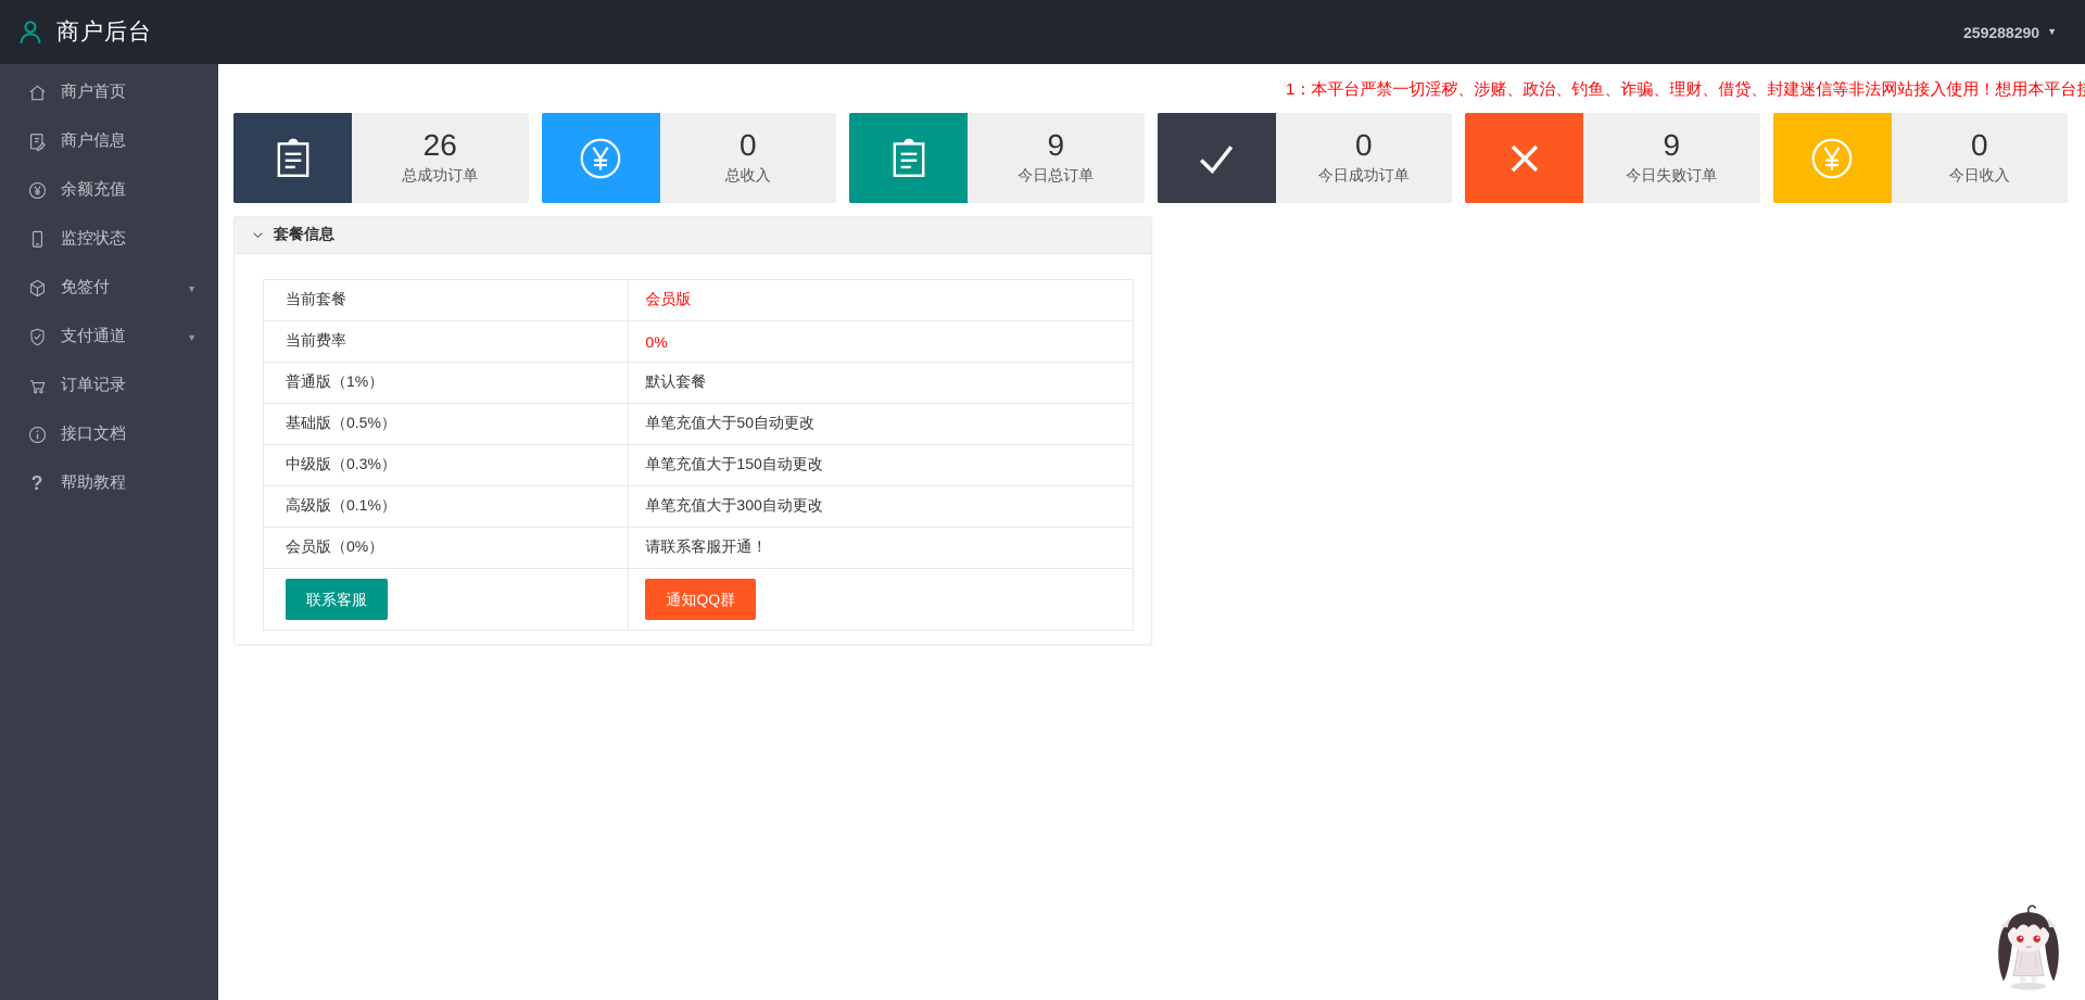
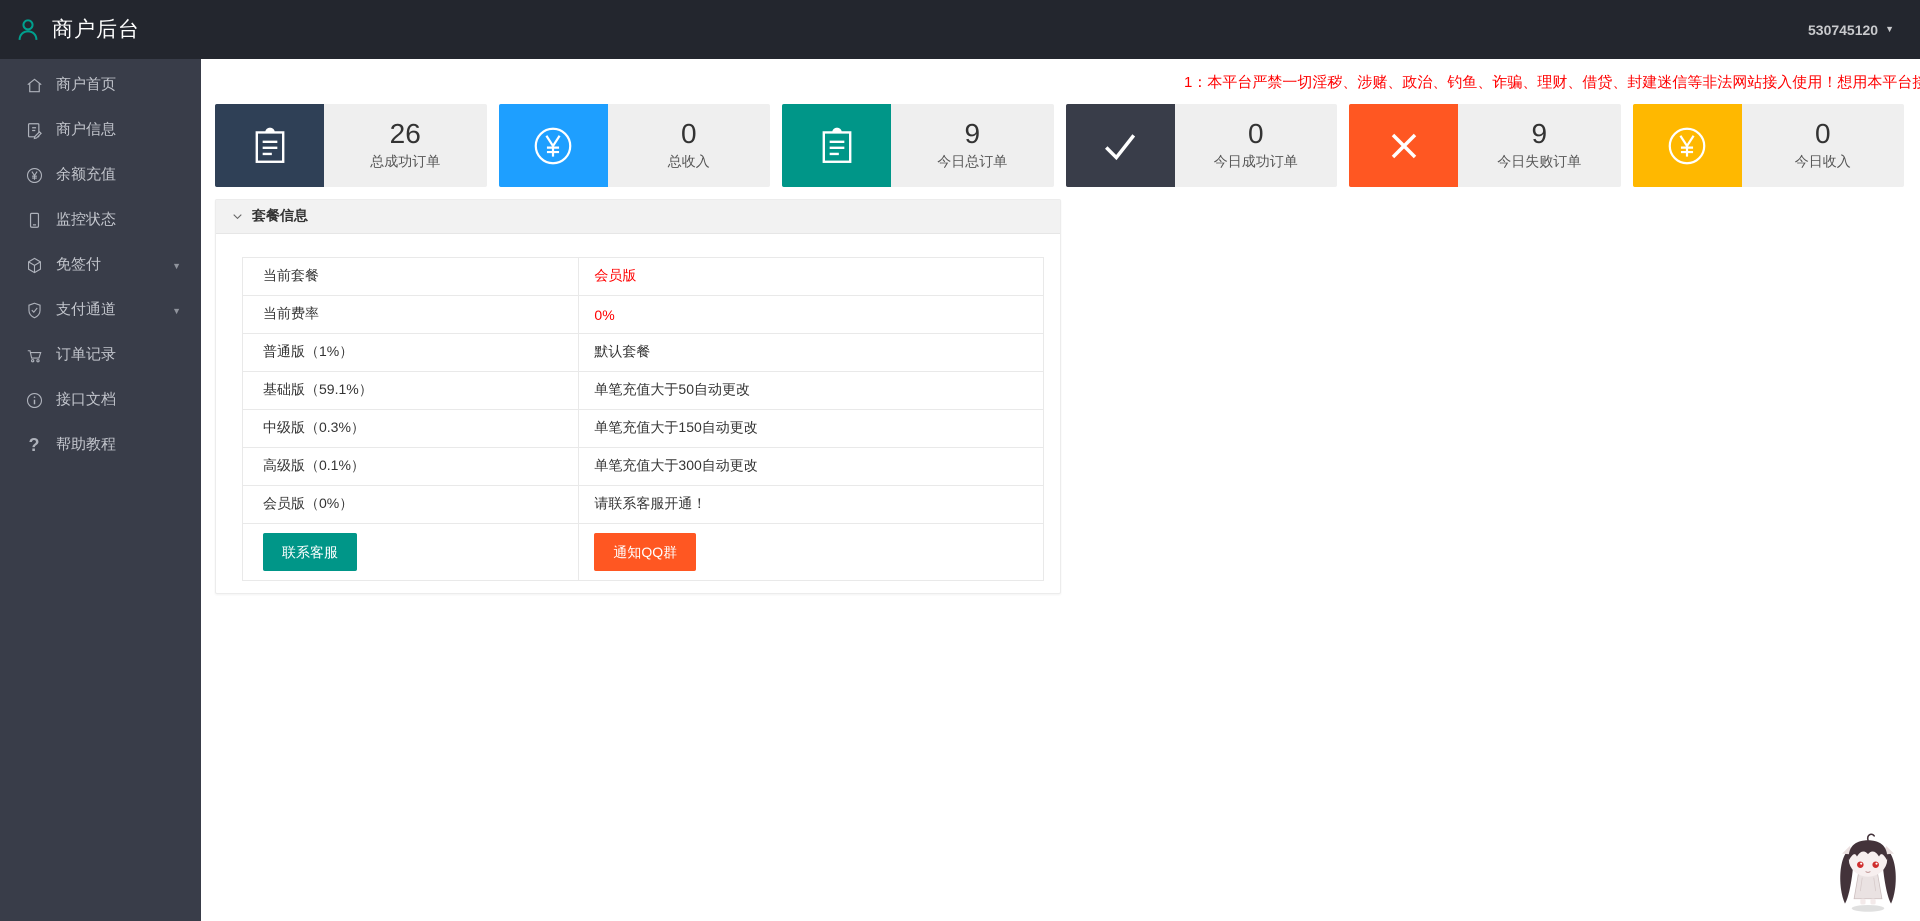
  商户后台
- 259288290
+ 530745120
  ▼
  商户首页
  商户信息
  余额充值
  监控状态
  免签付
  ▼
  支付通道
  ▼
  订单记录
  接口文档
  ?
  帮助教程
  1：本平台严禁一切淫秽、涉赌、政治、钓鱼、诈骗、理财、借贷、封建迷信等非法网站接入使用！想用本平台
  26
  总成功订单
  0
  总收入
  9
  今日总订单
  0
  今日成功订单
  9
  今日失败订单
  0
  今日收入
  套餐信息
  当前套餐	会员版
  当前费率	0%
  普通版（1%）	默认套餐
- 基础版（0.5%）	单笔充值大于50自动更改
+ 基础版（59.1%）	单笔充值大于50自动更改
  中级版（0.3%）	单笔充值大于150自动更改
  高级版（0.1%）	单笔充值大于300自动更改
  会员版（0%）	请联系客服开通！
  联系客服	通知QQ群
